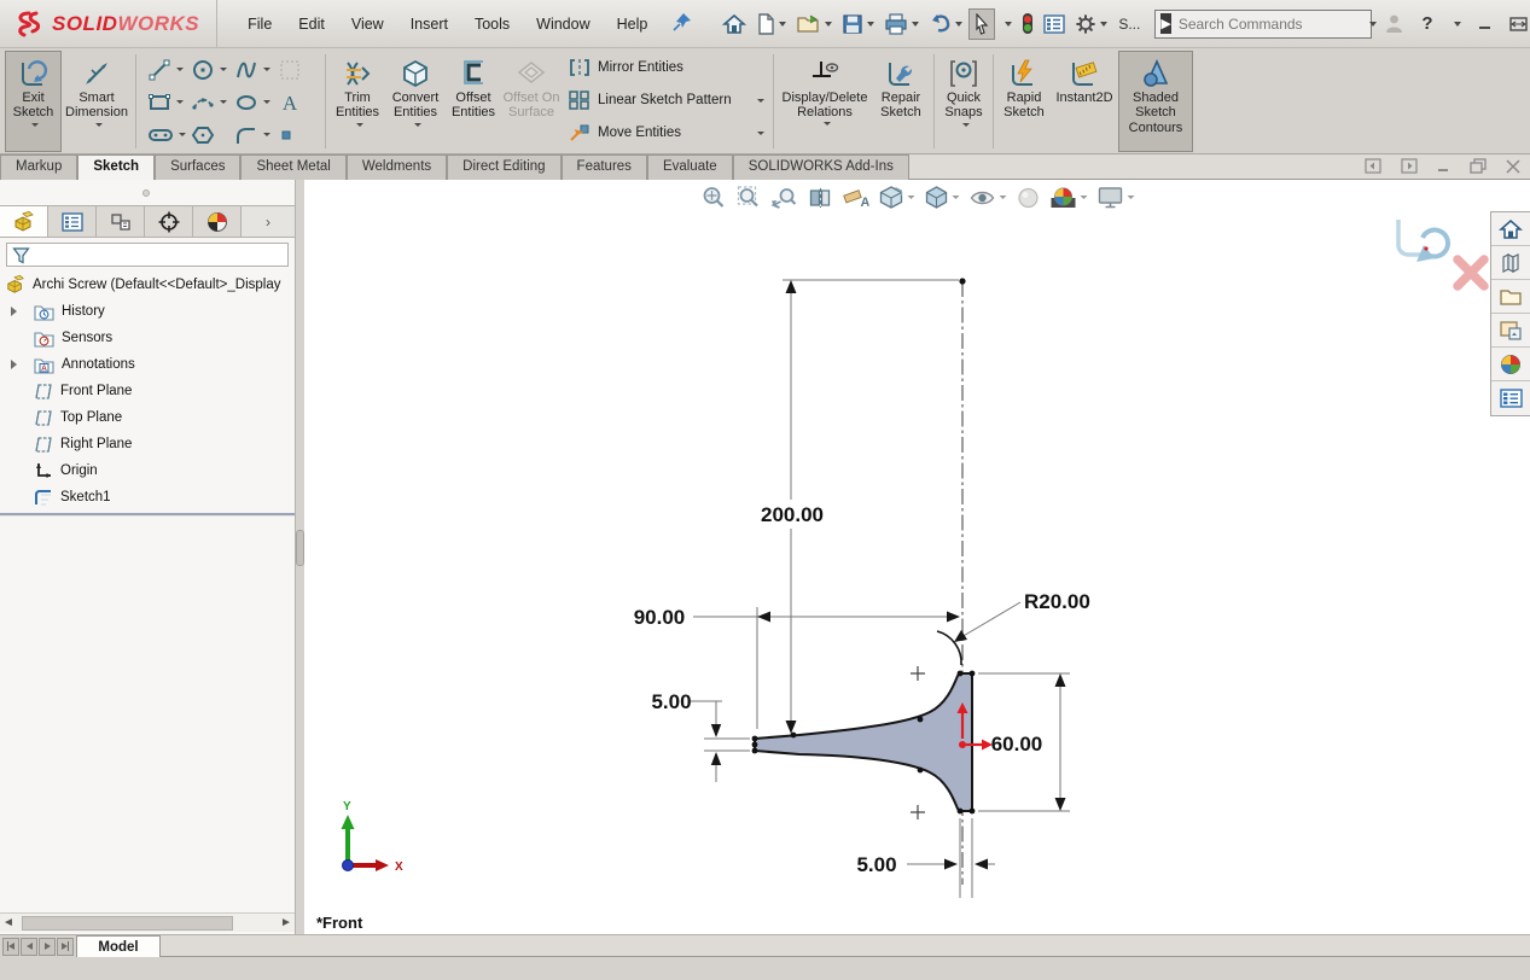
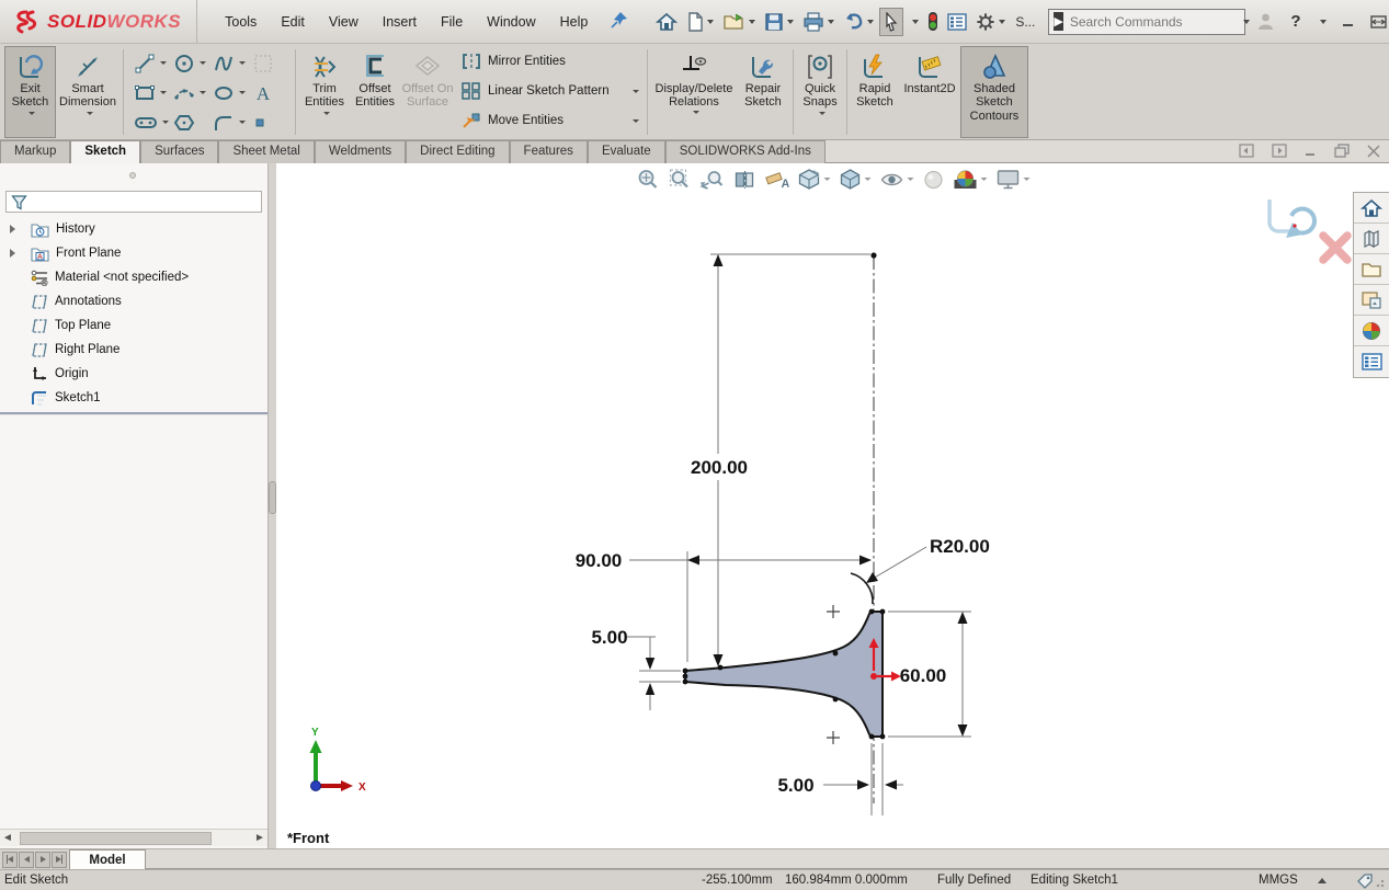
  SOLIDWORKS
- File
+ Tools
  Edit
  View
  Insert
- Tools
+ File
  Window
  Help
  S...
  ▶
  Search Commands
  ?
  Exit Sketch
  Smart Dimension
  A
  Trim Entities
- Convert Entities
  Offset Entities
  Offset On Surface
  Mirror Entities
  Linear Sketch Pattern
  Move Entities
  Display/Delete Relations
  Repair Sketch
  Quick Snaps
  Rapid Sketch
  Instant2D
  Shaded Sketch Contours
  Markup
  Sketch
  Surfaces
  Sheet Metal
  Weldments
  Direct Editing
  Features
  Evaluate
  SOLIDWORKS Add-Ins
- ›
- Archi Screw (Default<<Default>_Display
  History
- Sensors
- Annotations
+ Front Plane
+ Material <not specified>
- Front Plane
+ Annotations
  Top Plane
  Right Plane
  Origin
  Sketch1
  ◄
  ►
  200.00
  90.00
  5.00
  R20.00
  60.00
  5.00
  Y
  X
  *Front
  A
  Model
+ Edit Sketch
+ -255.100mm
+ 160.984mm 0.000mm
+ Fully Defined
+ Editing Sketch1
+ MMGS
